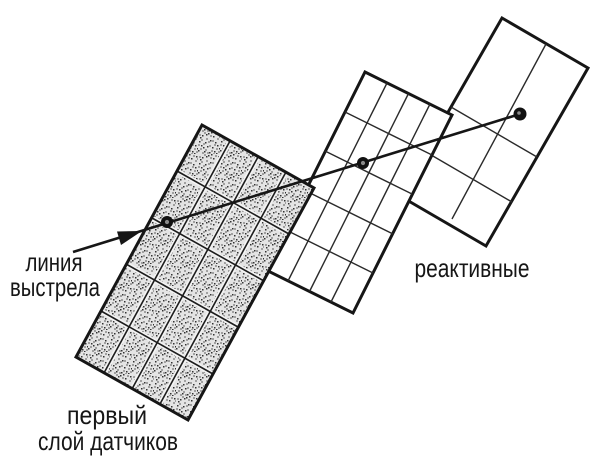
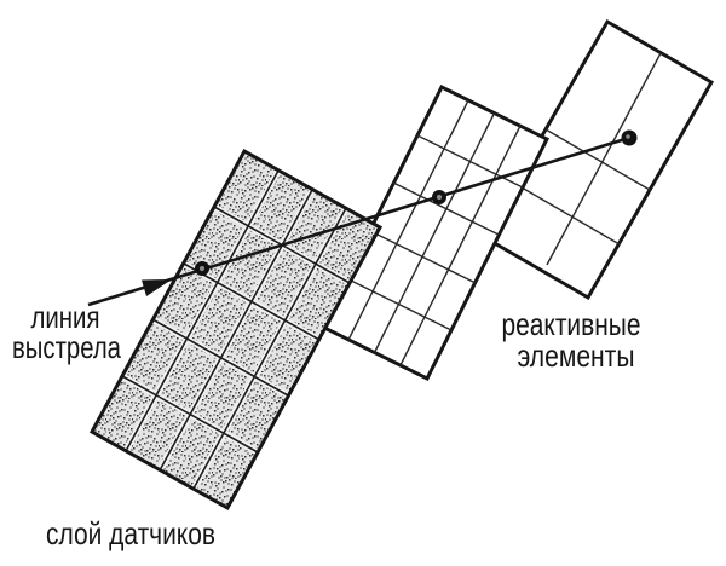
  линия
  выстрела
- первый
  слой датчиков
  реактивные
+ элементы
